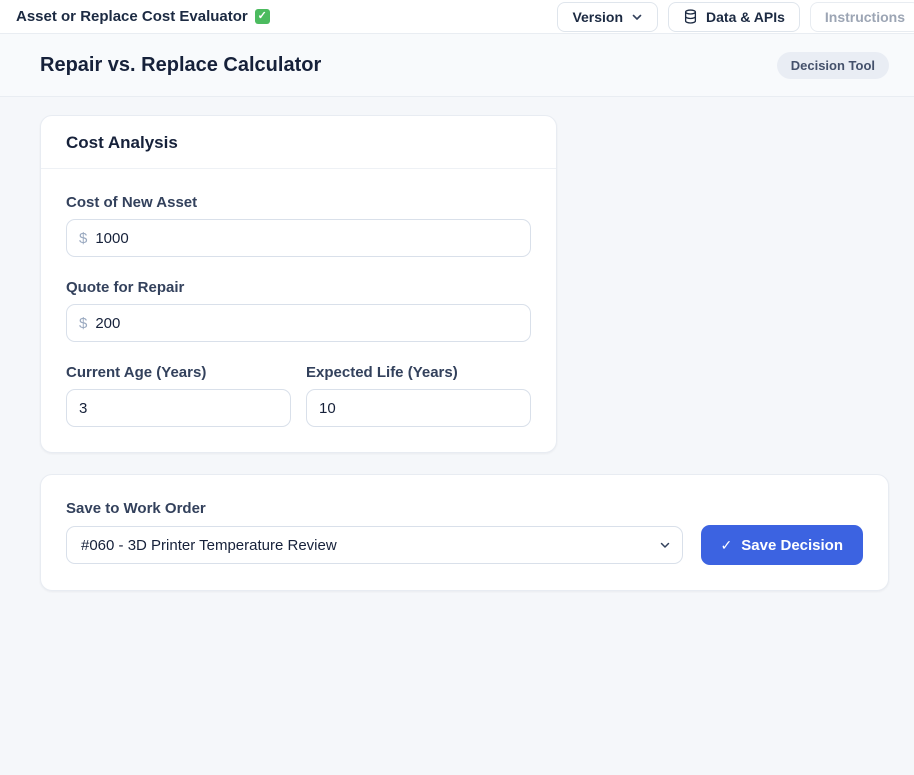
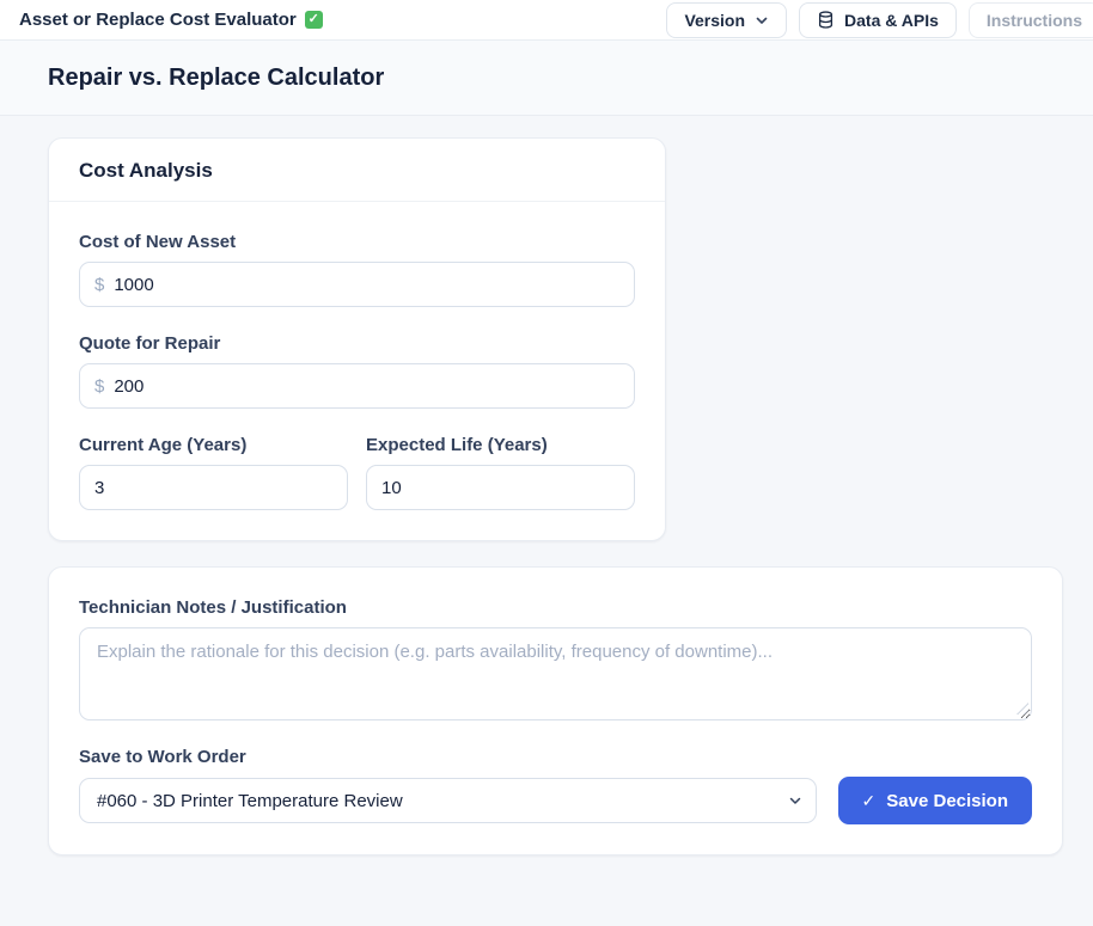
  Asset or Replace Cost Evaluator
  ✓
  Version
  Data & APIs
  Instructions
  Repair vs. Replace Calculator
- Decision Tool
  Cost Analysis
  Cost of New Asset
  $
  1000
  Quote for Repair
  $
  200
  Current Age (Years)
  3
  Expected Life (Years)
  10
+ Technician Notes / Justification
+ Explain the rationale for this decision (e.g. parts availability, frequency of downtime)...
  Save to Work Order
  #060 - 3D Printer Temperature Review
  ✓
  Save Decision
